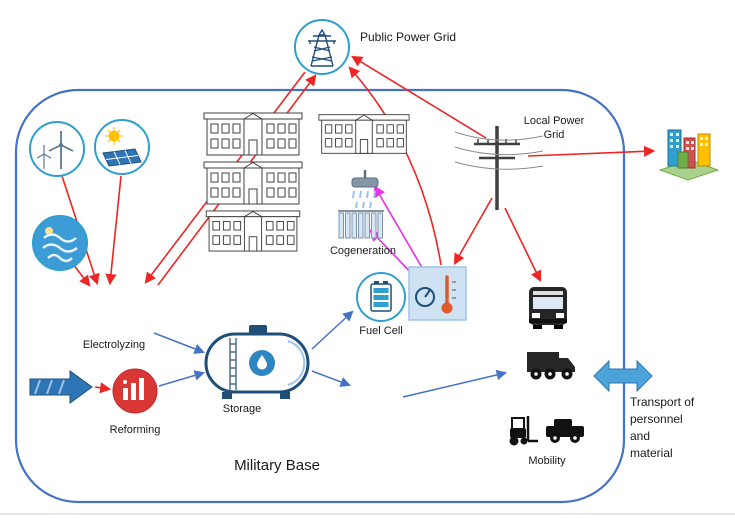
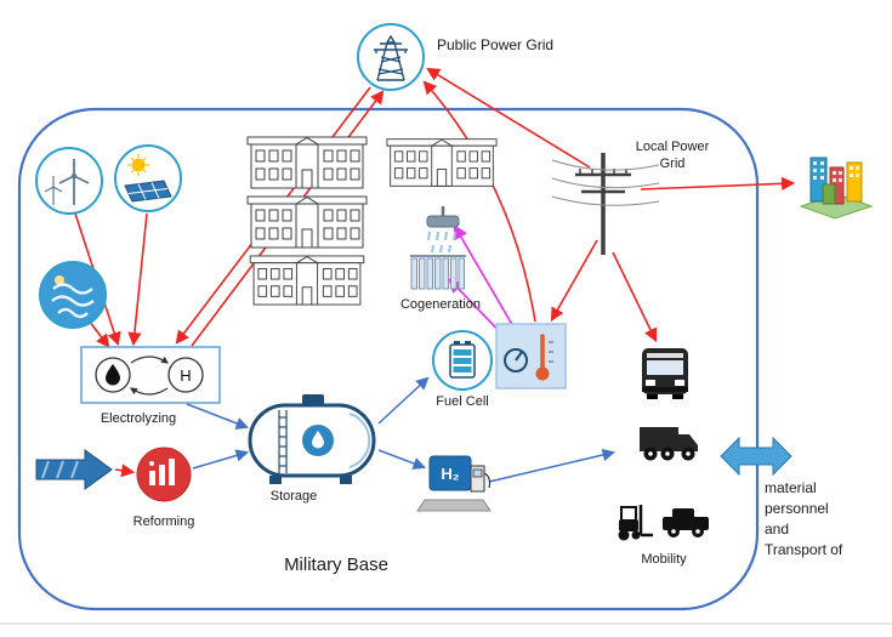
  Public Power Grid
  Cogeneration
  Fuel Cell
+ H
  Electrolyzing
  Reforming
  Storage
+ H₂
  Local Power
  Grid
  Mobility
- Transport of
+ material
  personnel
  and
- material
+ Transport of
  Military Base
